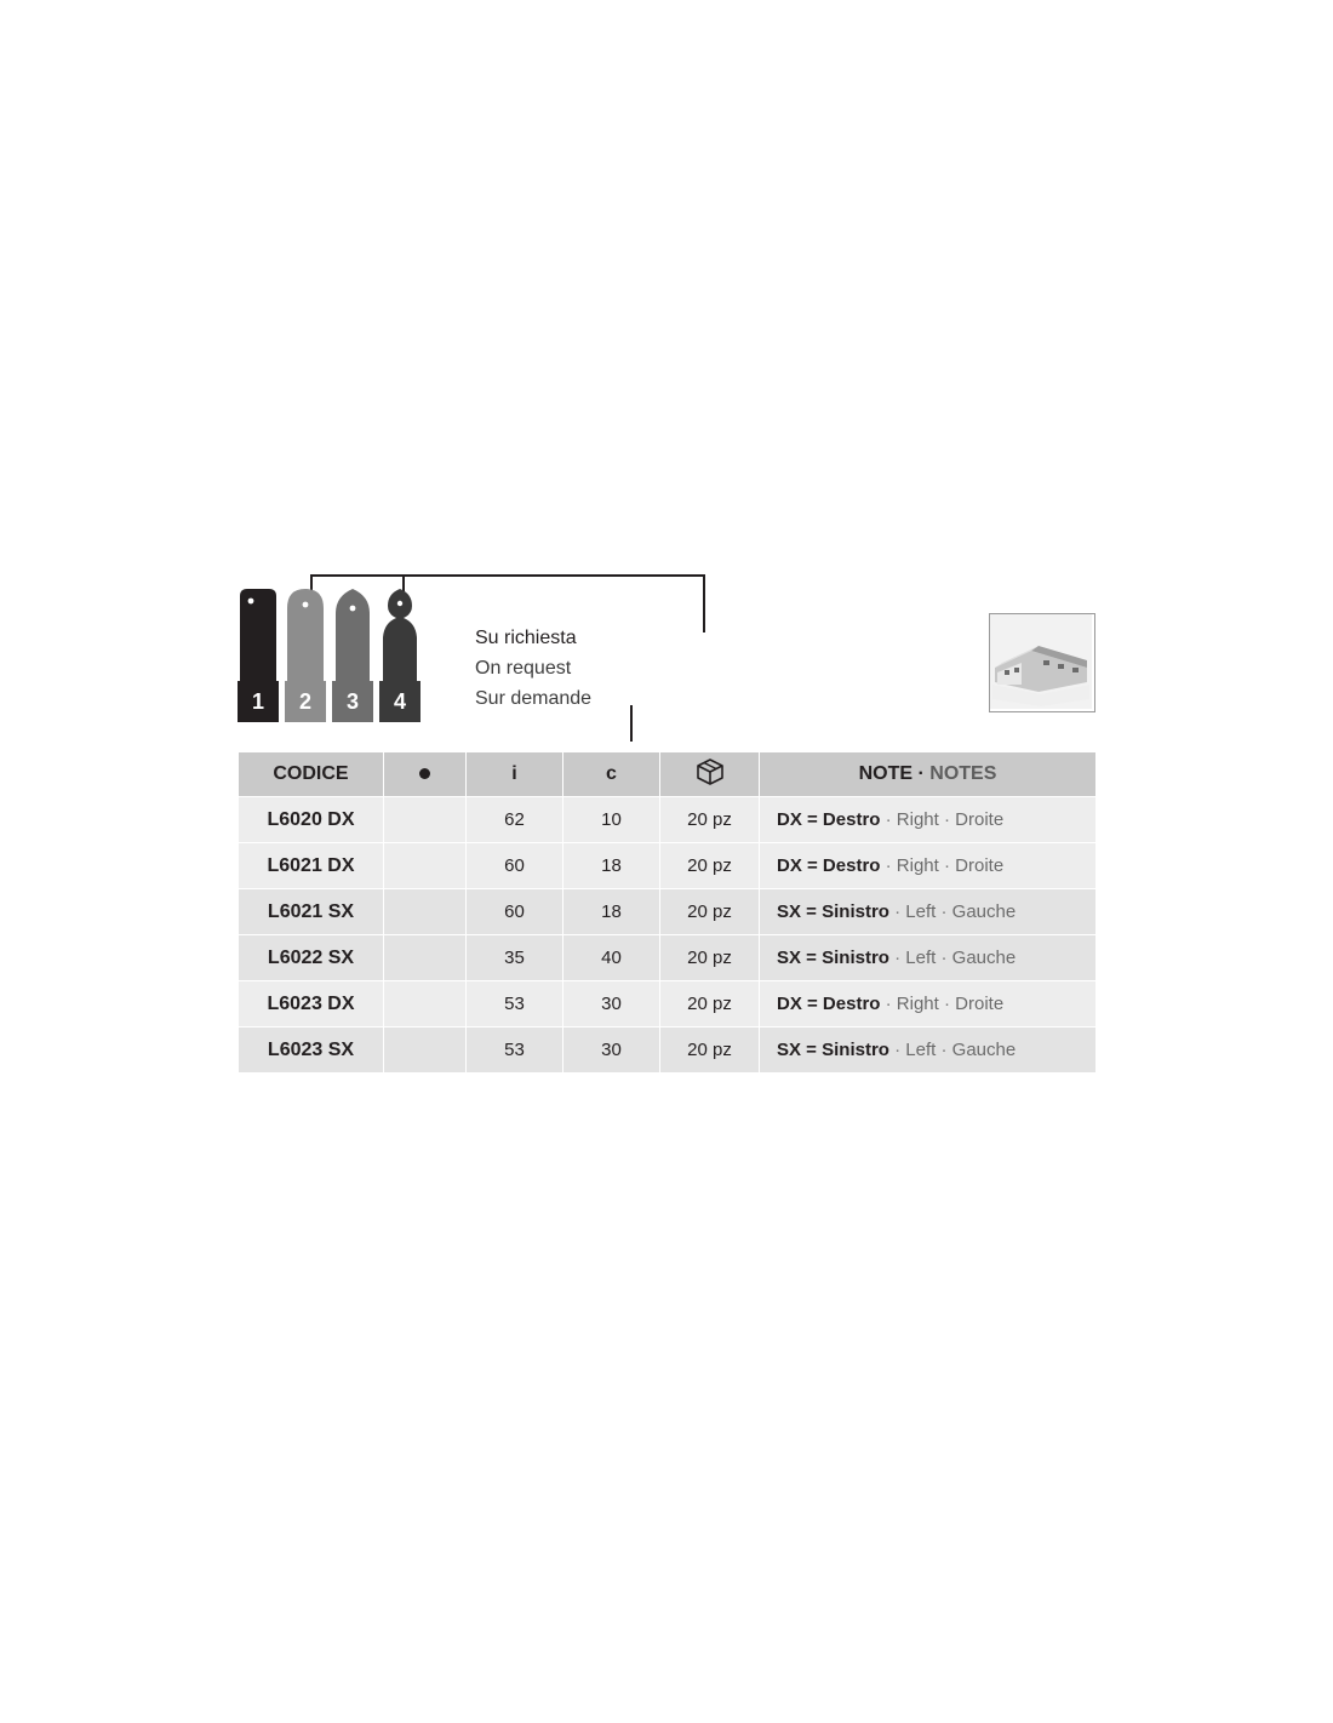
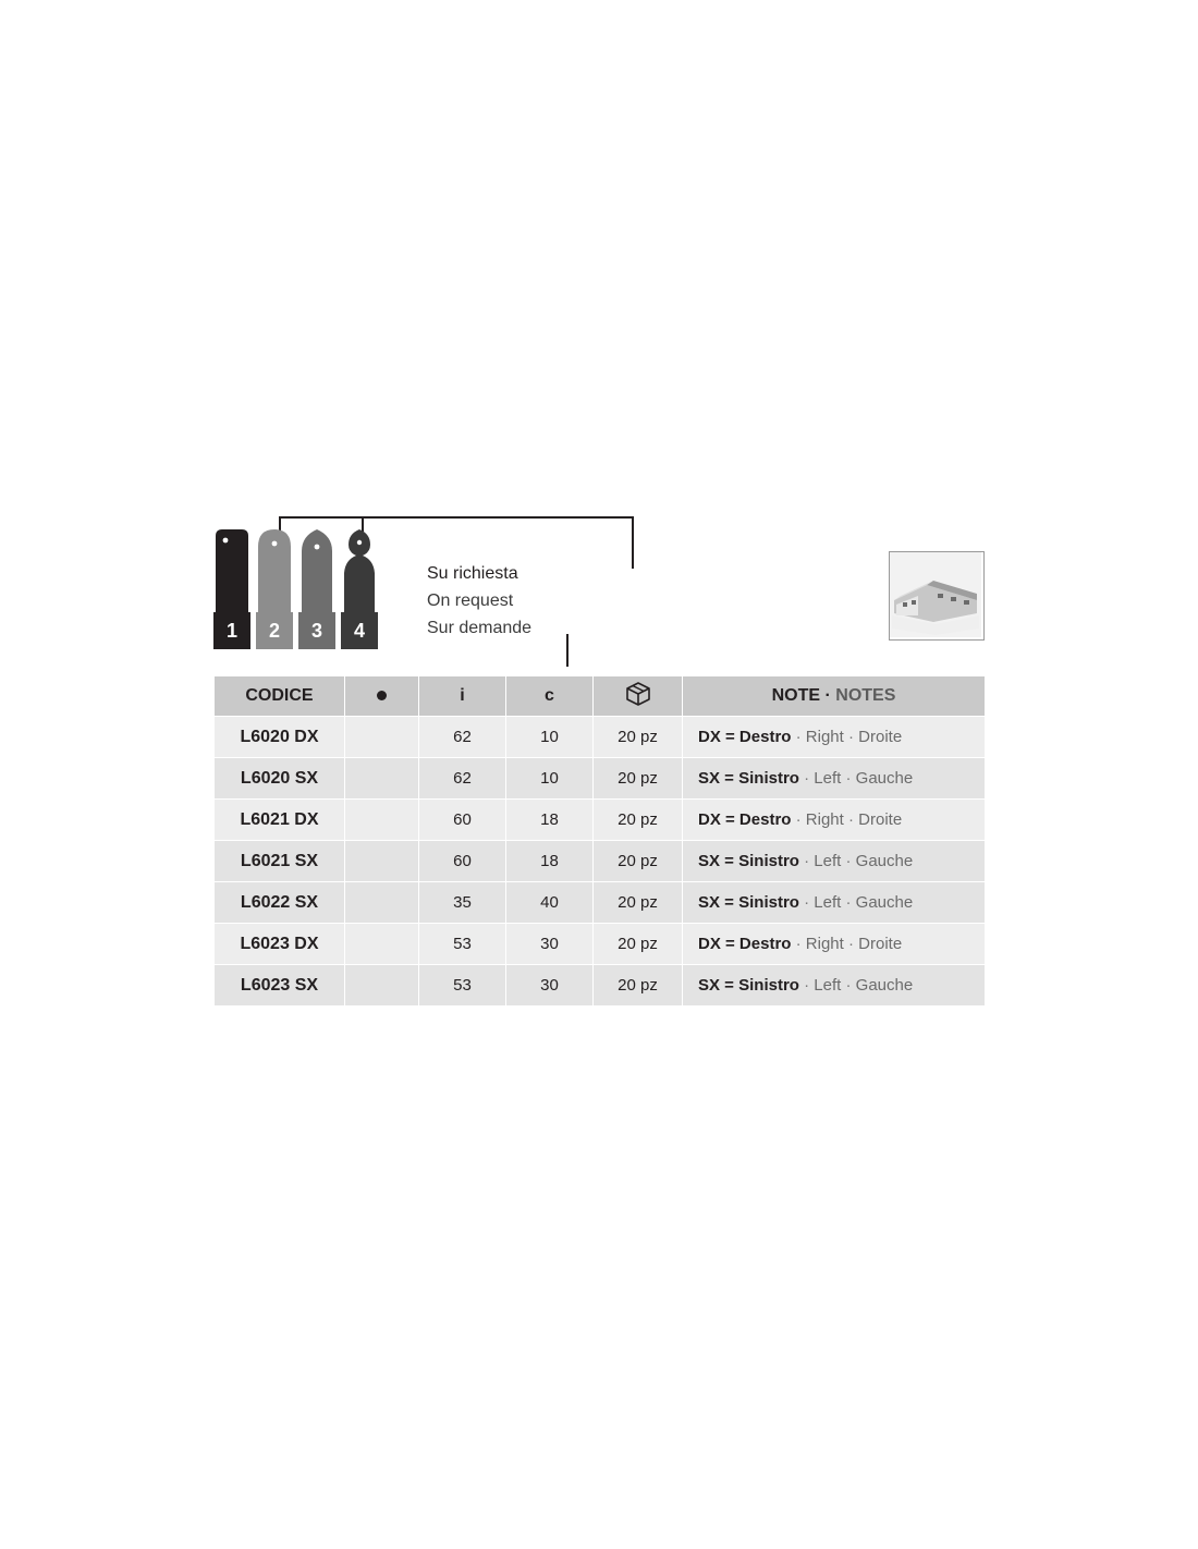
  1
  2
  3
  4
  Su richiesta
  On request
  Sur demande
  CODICE		i	c		NOTE · NOTES
  L6020 DX		62	10	20 pz	DX = Destro · Right · Droite
+ L6020 SX		62	10	20 pz	SX = Sinistro · Left · Gauche
  L6021 DX		60	18	20 pz	DX = Destro · Right · Droite
  L6021 SX		60	18	20 pz	SX = Sinistro · Left · Gauche
  L6022 SX		35	40	20 pz	SX = Sinistro · Left · Gauche
  L6023 DX		53	30	20 pz	DX = Destro · Right · Droite
  L6023 SX		53	30	20 pz	SX = Sinistro · Left · Gauche
